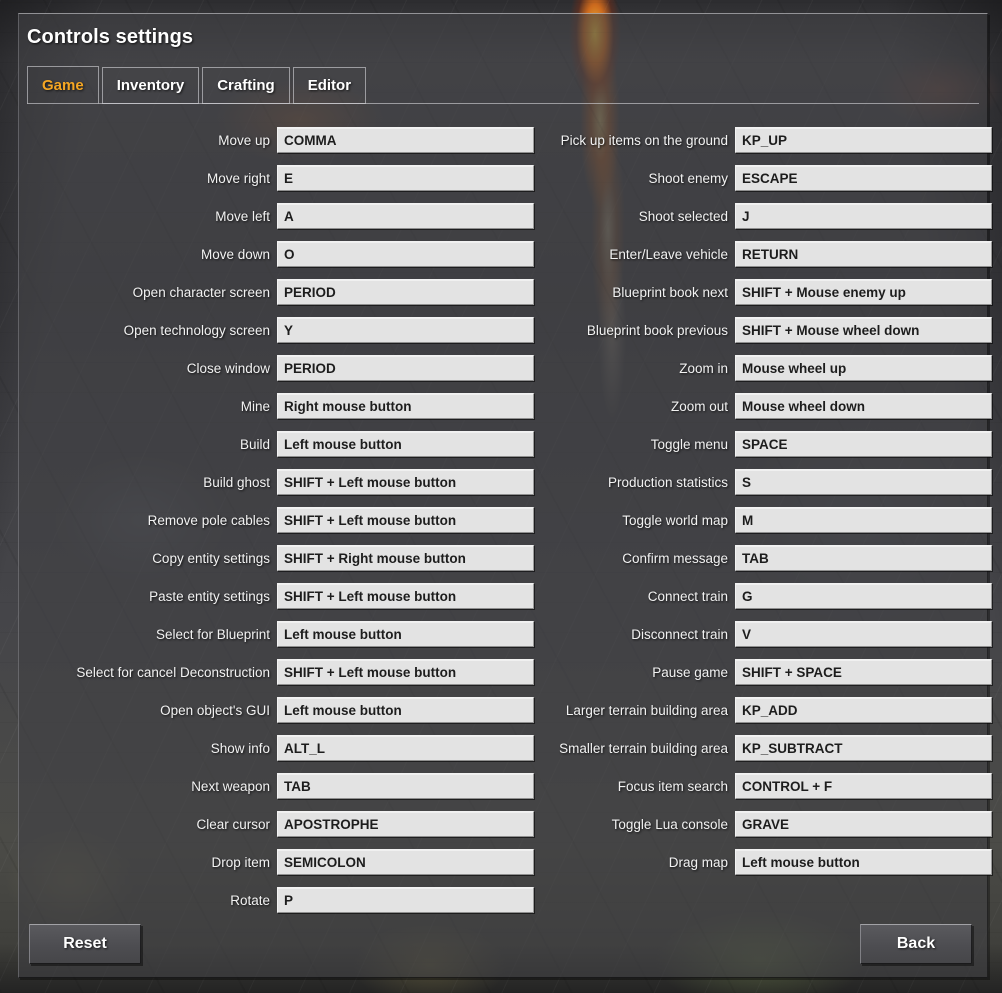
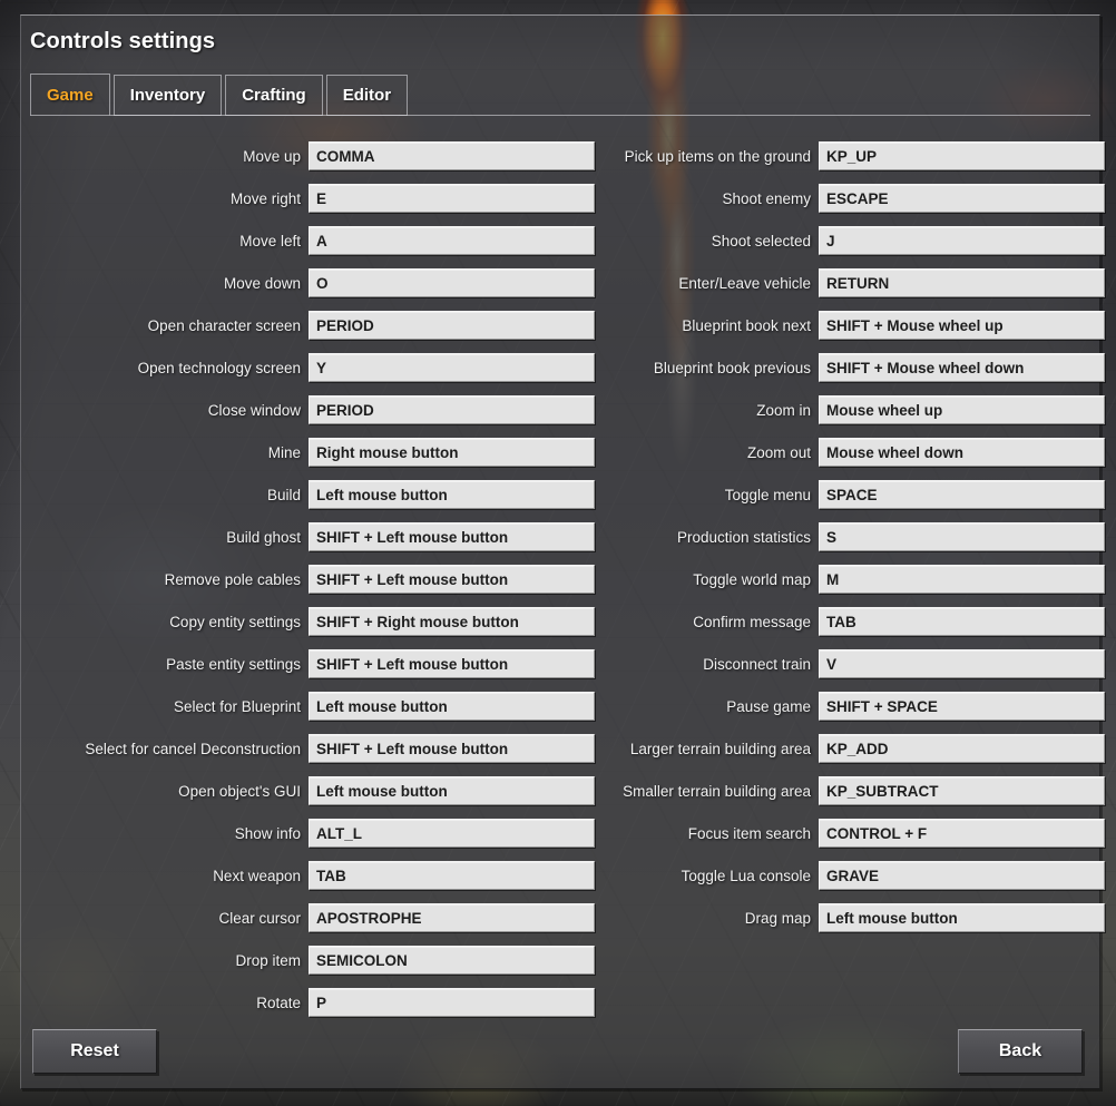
  Controls settings
  Game
  Inventory
  Crafting
  Editor
  Move up
  COMMA
  Move right
  E
  Move left
  A
  Move down
  O
  Open character screen
  PERIOD
  Open technology screen
  Y
  Close window
  PERIOD
  Mine
  Right mouse button
  Build
  Left mouse button
  Build ghost
  SHIFT + Left mouse button
  Remove pole cables
  SHIFT + Left mouse button
  Copy entity settings
  SHIFT + Right mouse button
  Paste entity settings
  SHIFT + Left mouse button
  Select for Blueprint
  Left mouse button
  Select for cancel Deconstruction
  SHIFT + Left mouse button
  Open object's GUI
  Left mouse button
  Show info
  ALT_L
  Next weapon
  TAB
  Clear cursor
  APOSTROPHE
  Drop item
  SEMICOLON
  Rotate
  P
  Pick up items on the ground
  KP_UP
  Shoot enemy
  ESCAPE
  Shoot selected
  J
  Enter/Leave vehicle
  RETURN
  Blueprint book next
- SHIFT + Mouse enemy up
+ SHIFT + Mouse wheel up
  Blueprint book previous
  SHIFT + Mouse wheel down
  Zoom in
  Mouse wheel up
  Zoom out
  Mouse wheel down
  Toggle menu
  SPACE
  Production statistics
  S
  Toggle world map
  M
  Confirm message
  TAB
- Connect train
- G
  Disconnect train
  V
  Pause game
  SHIFT + SPACE
  Larger terrain building area
  KP_ADD
  Smaller terrain building area
  KP_SUBTRACT
  Focus item search
  CONTROL + F
  Toggle Lua console
  GRAVE
  Drag map
  Left mouse button
  Reset
  Back
